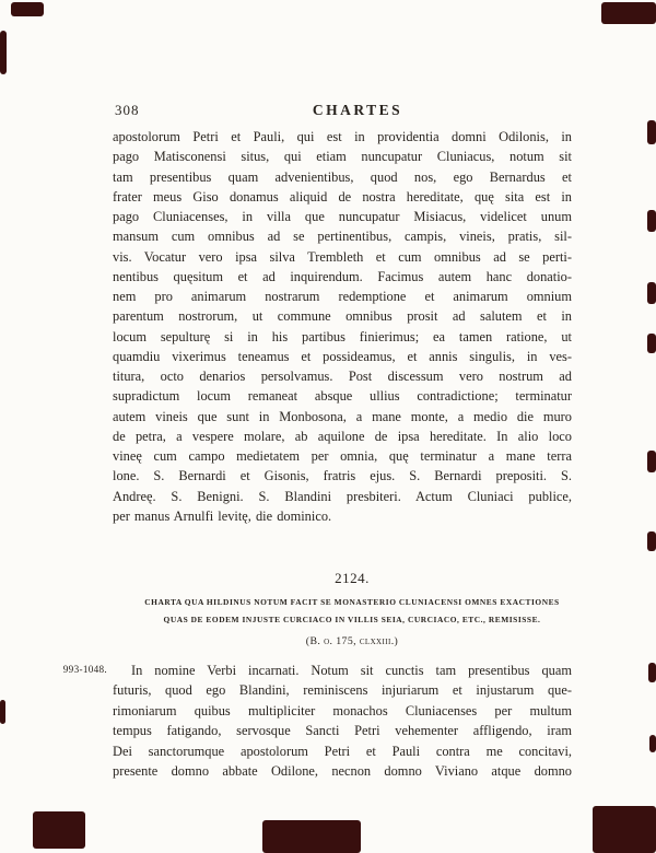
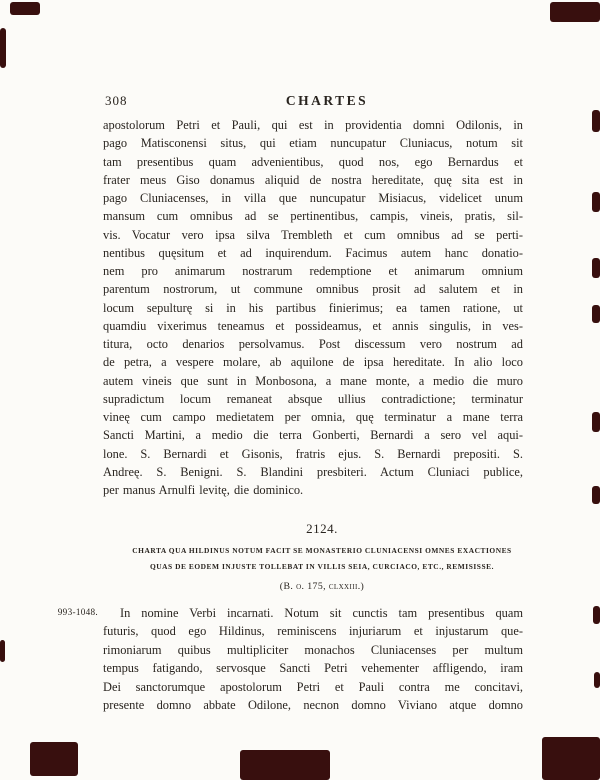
  308
  CHARTES
  apostolorum Petri et Pauli, qui est in providentia domni Odilonis, in
  pago Matisconensi situs, qui etiam nuncupatur Cluniacus, notum sit
  tam presentibus quam advenientibus, quod nos, ego Bernardus et
  frater meus Giso donamus aliquid de nostra hereditate, quę sita est in
  pago Cluniacenses, in villa que nuncupatur Misiacus, videlicet unum
  mansum cum omnibus ad se pertinentibus, campis, vineis, pratis, sil-
  vis. Vocatur vero ipsa silva Trembleth et cum omnibus ad se perti-
  nentibus quęsitum et ad inquirendum. Facimus autem hanc donatio-
  nem pro animarum nostrarum redemptione et animarum omnium
  parentum nostrorum, ut commune omnibus prosit ad salutem et in
  locum sepulturę si in his partibus finierimus; ea tamen ratione, ut
  quamdiu vixerimus teneamus et possideamus, et annis singulis, in ves-
  titura, octo denarios persolvamus. Post discessum vero nostrum ad
- supradictum locum remaneat absque ullius contradictione; terminatur
+ de petra, a vespere molare, ab aquilone de ipsa hereditate. In alio loco
  autem vineis que sunt in Monbosona, a mane monte, a medio die muro
- de petra, a vespere molare, ab aquilone de ipsa hereditate. In alio loco
+ supradictum locum remaneat absque ullius contradictione; terminatur
  vineę cum campo medietatem per omnia, quę terminatur a mane terra
+ Sancti Martini, a medio die terra Gonberti, Bernardi a sero vel aqui-
  lone. S. Bernardi et Gisonis, fratris ejus. S. Bernardi prepositi. S.
  Andreę. S. Benigni. S. Blandini presbiteri. Actum Cluniaci publice,
  per manus Arnulfi levitę, die dominico.
  2124.
  CHARTA QUA HILDINUS NOTUM FACIT SE MONASTERIO CLUNIACENSI OMNES EXACTIONES
- QUAS DE EODEM INJUSTE CURCIACO IN VILLIS SEIA, CURCIACO, ETC., REMISISSE.
+ QUAS DE EODEM INJUSTE TOLLEBAT IN VILLIS SEIA, CURCIACO, ETC., REMISISSE.
  (B. o. 175, clxxiii.)
  993-1048.
  In nomine Verbi incarnati. Notum sit cunctis tam presentibus quam
- futuris, quod ego Blandini, reminiscens injuriarum et injustarum que-
+ futuris, quod ego Hildinus, reminiscens injuriarum et injustarum que-
  rimoniarum quibus multipliciter monachos Cluniacenses per multum
  tempus fatigando, servosque Sancti Petri vehementer affligendo, iram
  Dei sanctorumque apostolorum Petri et Pauli contra me concitavi,
  presente domno abbate Odilone, necnon domno Viviano atque domno
